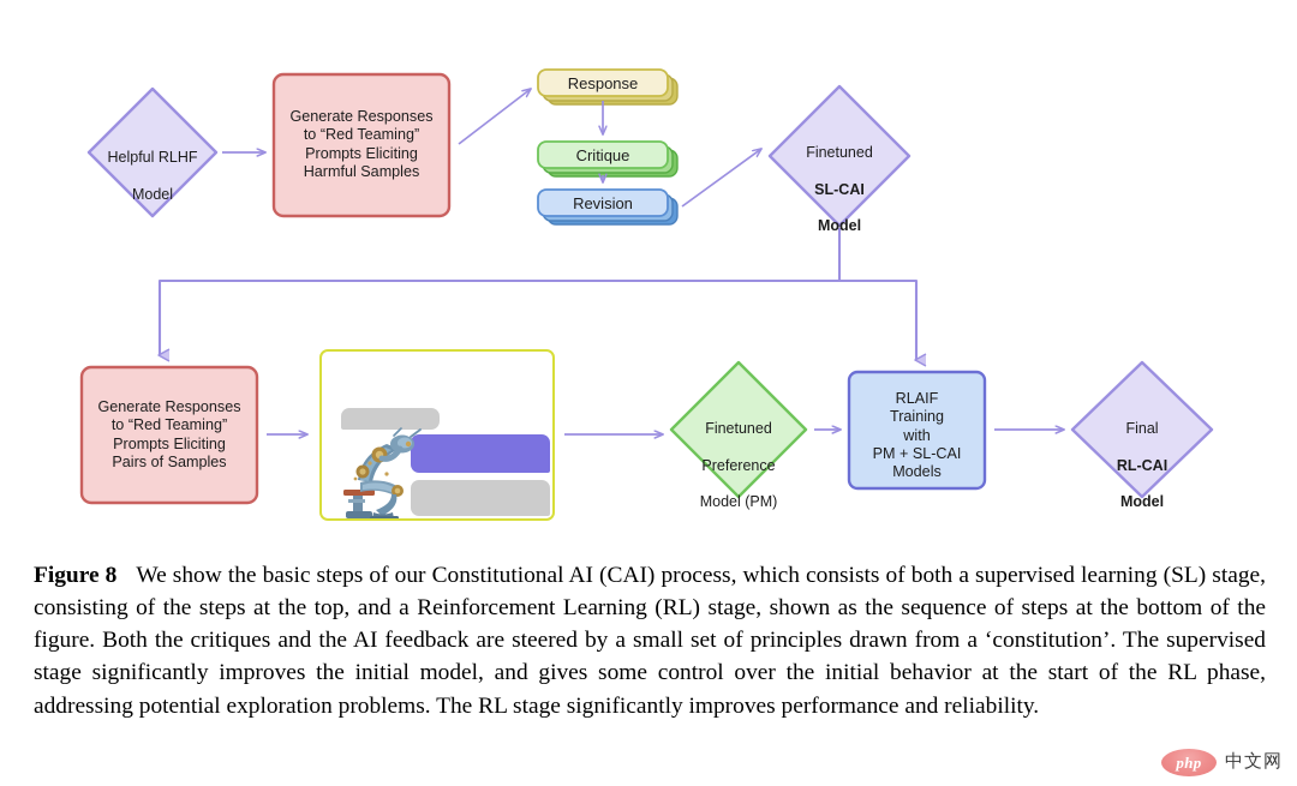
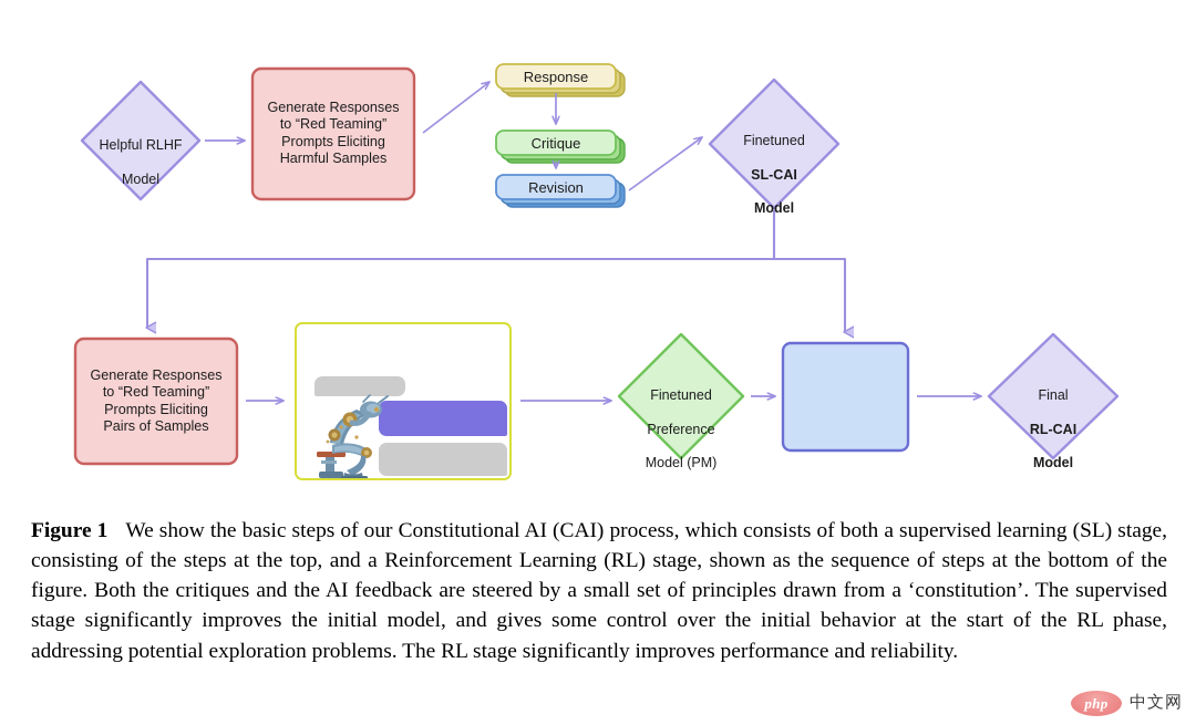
  Helpful RLHF
  Model
  Generate Responses
  to “Red Teaming”
  Prompts Eliciting
  Harmful Samples
  Response
  Critique
  Revision
  Finetuned
  SL-CAI
  Model
  Generate Responses
  to “Red Teaming”
  Prompts Eliciting
  Pairs of Samples
  Finetuned
  Preference
  Model (PM)
- RLAIF
- Training
- with
- PM + SL-CAI
- Models
  Final
  RL-CAI
  Model
- Figure 8 We show the basic steps of our Constitutional AI (CAI) process, which consists of both a supervised learning (SL) stage, consisting of the steps at the top, and a Reinforcement Learning (RL) stage, shown as the sequence of steps at the bottom of the figure. Both the critiques and the AI feedback are steered by a small set of principles drawn from a ‘constitution’. The supervised stage significantly improves the initial model, and gives some control over the initial behavior at the start of the RL phase, addressing potential exploration problems. The RL stage significantly improves performance and reliability.
+ Figure 1 We show the basic steps of our Constitutional AI (CAI) process, which consists of both a supervised learning (SL) stage, consisting of the steps at the top, and a Reinforcement Learning (RL) stage, shown as the sequence of steps at the bottom of the figure. Both the critiques and the AI feedback are steered by a small set of principles drawn from a ‘constitution’. The supervised stage significantly improves the initial model, and gives some control over the initial behavior at the start of the RL phase, addressing potential exploration problems. The RL stage significantly improves performance and reliability.
  php
  中文网
